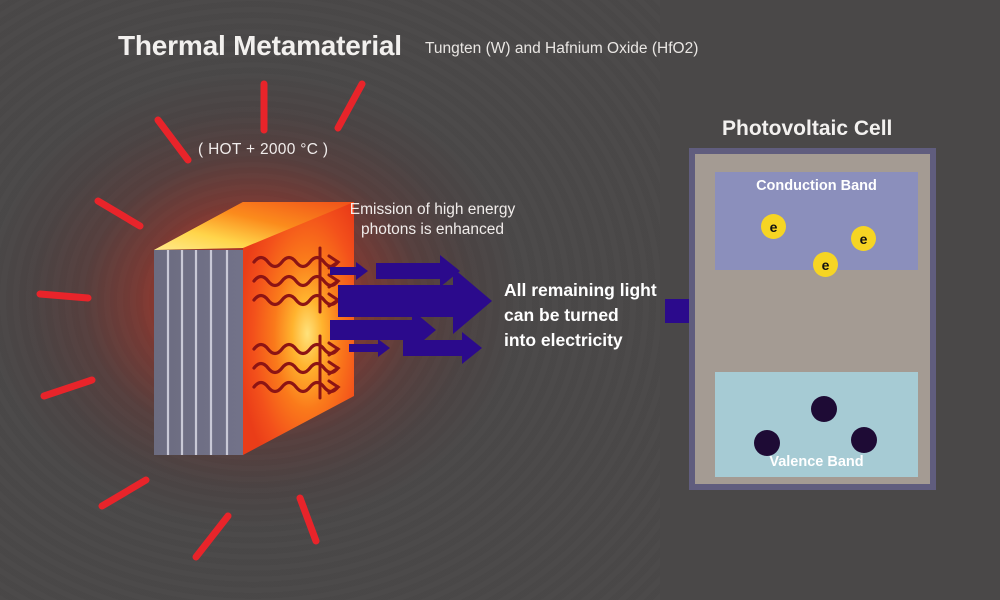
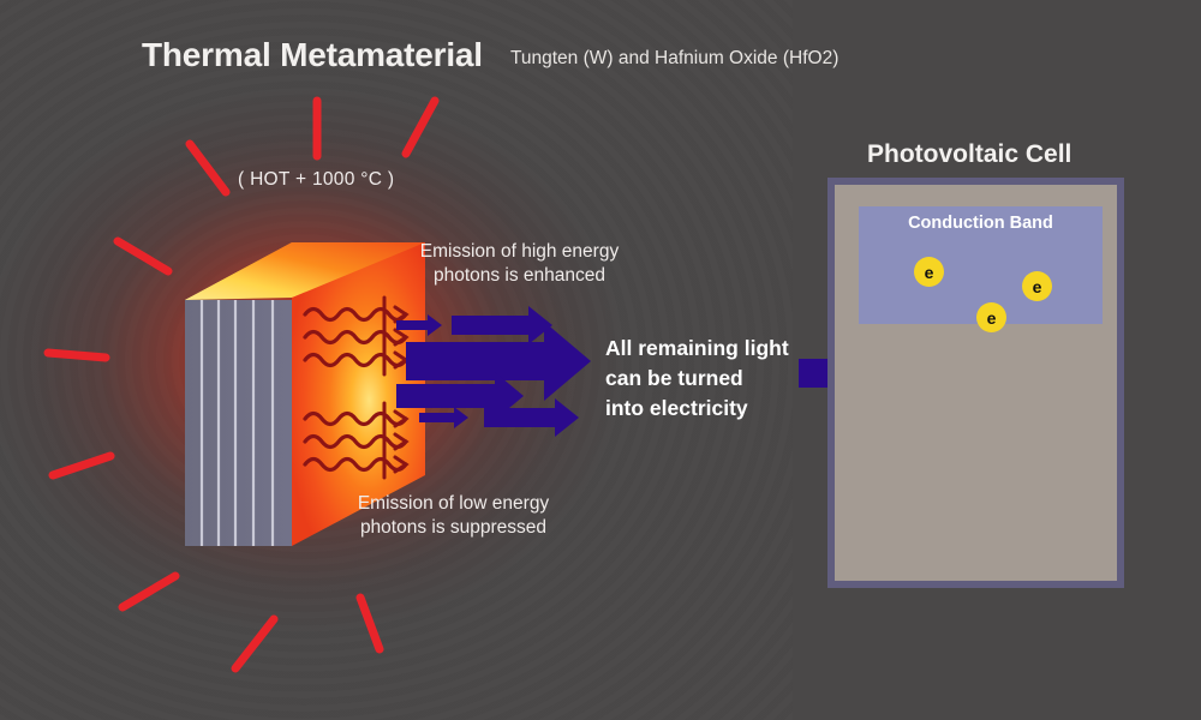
  Thermal Metamaterial
  Tungten (W) and Hafnium Oxide (HfO2)
- ( HOT + 2000 °C )
+ ( HOT + 1000 °C )
  Emission of high energy
  photons is enhanced
+ Emission of low energy
+ photons is suppressed
  All remaining light
  can be turned
  into electricity
  Photovoltaic Cell
  Conduction Band
  e
  e
  e
- Valence Band
